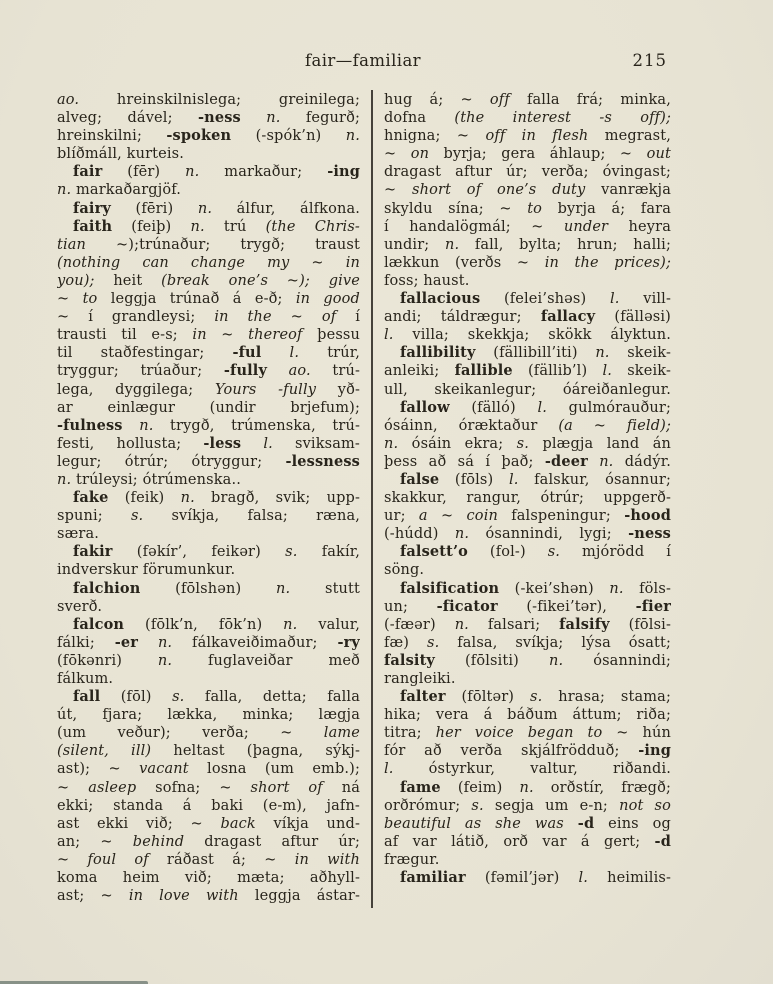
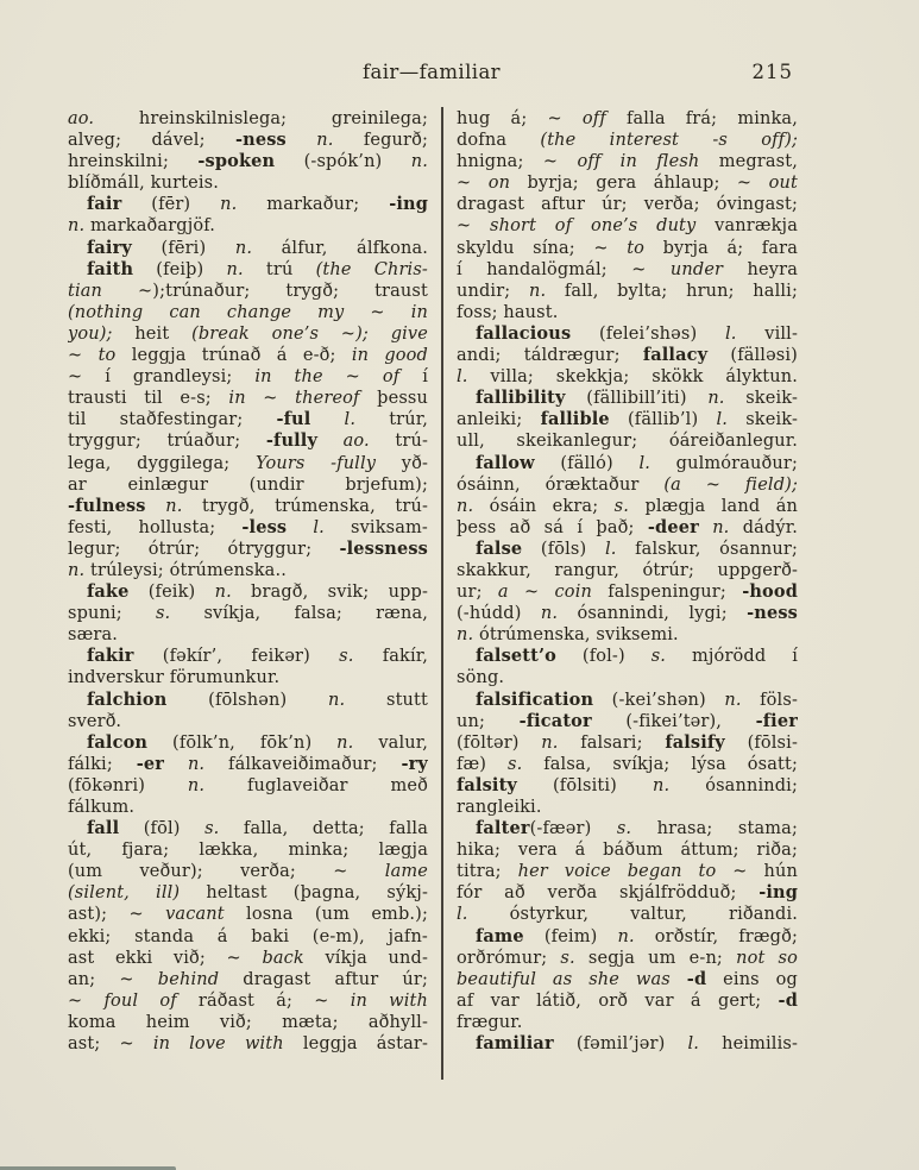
  fair—familiar
  215
  ao. hreinskilnislega; greinilega;
  alveg; dável; -ness n. fegurð;
  hreinskilni; -spoken (-spók’n) n.
  blíðmáll, kurteis.
  fair (fēr) n. markaður; -ing
  n. markaðargjöf.
  fairy (fēri) n. álfur, álfkona.
  faith (feiþ) n. trú (the Chris-
  tian ~);trúnaður; trygð; traust
  (nothing can change my ~ in
  you); heit (break one’s ~); give
  ~ to leggja trúnað á e-ð; in good
  ~ í grandleysi; in the ~ of í
  trausti til e-s; in ~ thereof þessu
  til staðfestingar; -ful l. trúr,
  tryggur; trúaður; -fully ao. trú-
  lega, dyggilega; Yours -fully yð-
  ar einlægur (undir brjefum);
  -fulness n. trygð, trúmenska, trú-
  festi, hollusta; -less l. sviksam-
  legur; ótrúr; ótryggur; -lessness
  n. trúleysi; ótrúmenska..
  fake (feik) n. bragð, svik; upp-
  spuni; s. svíkja, falsa; ræna,
  særa.
  fakir (fəkír’, feikər) s. fakír,
  indverskur förumunkur.
  falchion (fōlshən) n. stutt
  sverð.
  falcon (fōlk’n, fōk’n) n. valur,
  fálki; -er n. fálkaveiðimaður; -ry
  (fōkənri) n. fuglaveiðar með
  fálkum.
  fall (fōl) s. falla, detta; falla
  út, fjara; lækka, minka; lægja
  (um veður); verða; ~ lame
  (silent, ill) heltast (þagna, sýkj-
  ast); ~ vacant losna (um emb.);
- ~ asleep sofna; ~ short of ná
  ekki; standa á baki (e-m), jafn-
  ast ekki við; ~ back víkja und-
  an; ~ behind dragast aftur úr;
  ~ foul of ráðast á; ~ in with
  koma heim við; mæta; aðhyll-
  ast; ~ in love with leggja ástar-
  hug á; ~ off falla frá; minka,
  dofna (the interest -s off);
  hnigna; ~ off in flesh megrast,
  ~ on byrja; gera áhlaup; ~ out
  dragast aftur úr; verða; óvingast;
  ~ short of one’s duty vanrækja
  skyldu sína; ~ to byrja á; fara
  í handalögmál; ~ under heyra
  undir; n. fall, bylta; hrun; halli;
- lækkun (verðs ~ in the prices);
  foss; haust.
  fallacious (felei’shəs) l. vill-
  andi; táldrægur; fallacy (fälləsi)
  l. villa; skekkja; skökk ályktun.
  fallibility (fällibill’iti) n. skeik-
  anleiki; fallible (fällib’l) l. skeik-
  ull, skeikanlegur; óáreiðanlegur.
  fallow (fälló) l. gulmórauður;
  ósáinn, óræktaður (a ~ field);
  n. ósáin ekra; s. plægja land án
  þess að sá í það; -deer n. dádýr.
  false (fōls) l. falskur, ósannur;
  skakkur, rangur, ótrúr; uppgerð-
  ur; a ~ coin falspeningur; -hood
  (-húdd) n. ósannindi, lygi; -ness
+ n. ótrúmenska, sviksemi.
  falsett’o (fol-) s. mjórödd í
  söng.
  falsification (-kei’shən) n. föls-
  un; -ficator (-fikei’tər), -fier
- (-fæər) n. falsari; falsify (fōlsi-
+ (fōltər) n. falsari; falsify (fōlsi-
  fæ) s. falsa, svíkja; lýsa ósatt;
  falsity (fōlsiti) n. ósannindi;
  rangleiki.
- falter (fōltər) s. hrasa; stama;
+ falter(-fæər) s. hrasa; stama;
  hika; vera á báðum áttum; riða;
  titra; her voice began to ~ hún
  fór að verða skjálfrödduð; -ing
  l. óstyrkur, valtur, riðandi.
  fame (feim) n. orðstír, frægð;
  orðrómur; s. segja um e-n; not so
  beautiful as she was -d eins og
  af var látið, orð var á gert; -d
  frægur.
  familiar (fəmil’jər) l. heimilis-
